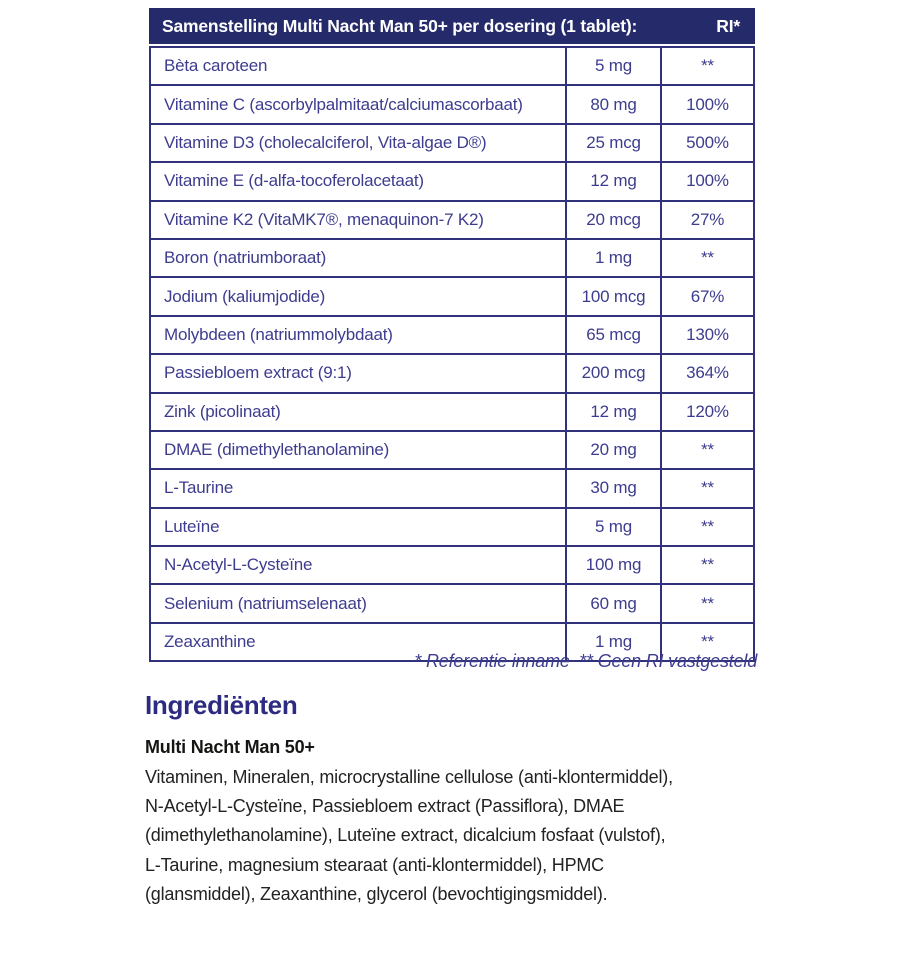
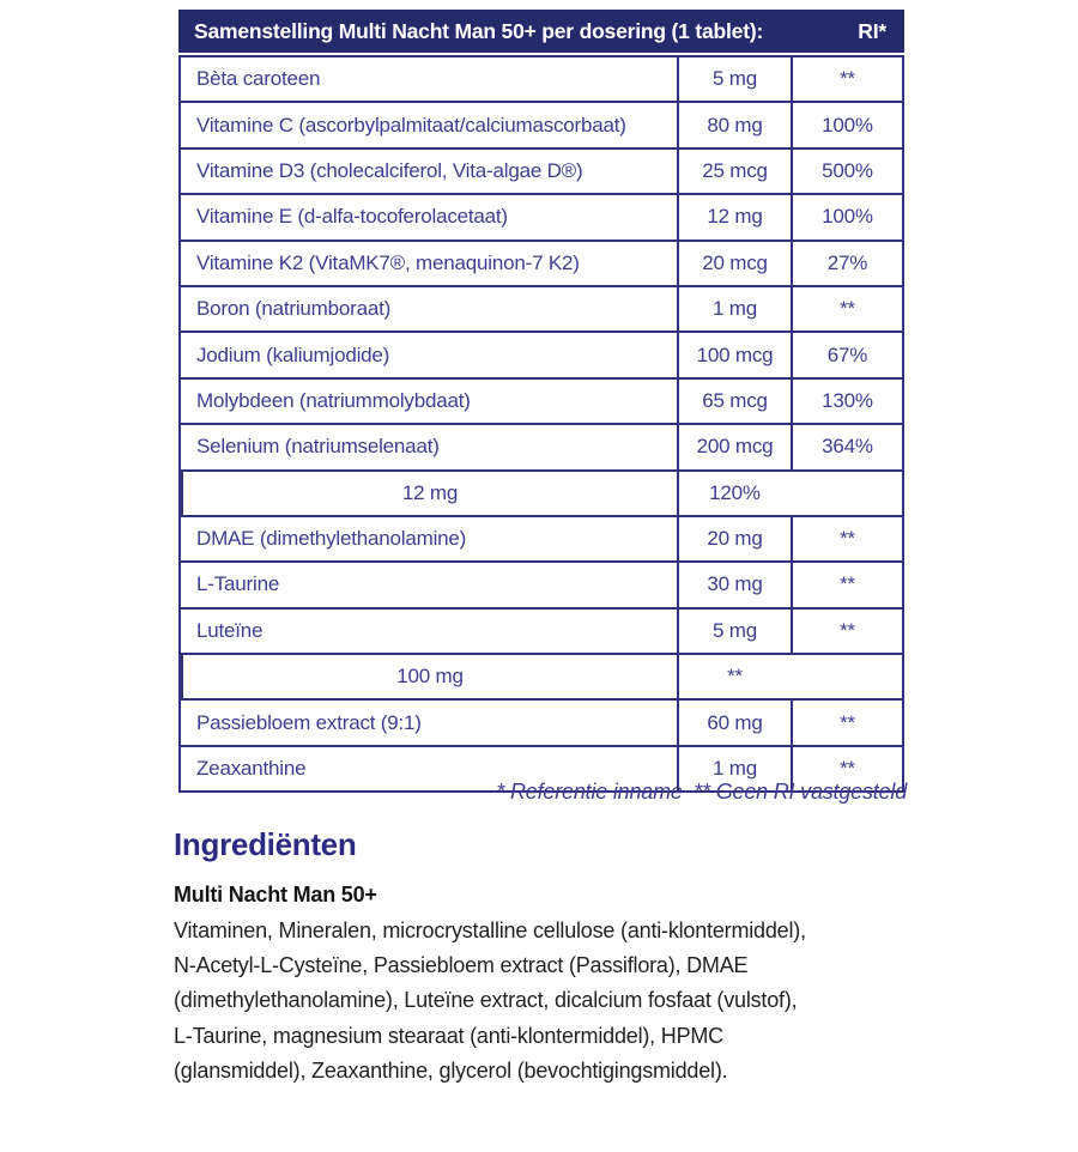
  Samenstelling Multi Nacht Man 50+ per dosering (1 tablet):
  RI*
  Bèta caroteen
  5 mg
  **
  Vitamine C (ascorbylpalmitaat/calciumascorbaat)
  80 mg
  100%
  Vitamine D3 (cholecalciferol, Vita-algae D®)
  25 mcg
  500%
  Vitamine E (d-alfa-tocoferolacetaat)
  12 mg
  100%
  Vitamine K2 (VitaMK7®, menaquinon-7 K2)
  20 mcg
  27%
  Boron (natriumboraat)
  1 mg
  **
  Jodium (kaliumjodide)
  100 mcg
  67%
  Molybdeen (natriummolybdaat)
  65 mcg
  130%
- Passiebloem extract (9:1)
+ Selenium (natriumselenaat)
  200 mcg
  364%
- Zink (picolinaat)
  12 mg
  120%
  DMAE (dimethylethanolamine)
  20 mg
  **
  L-Taurine
  30 mg
  **
  Luteïne
  5 mg
  **
- N-Acetyl-L-Cysteïne
  100 mg
  **
- Selenium (natriumselenaat)
+ Passiebloem extract (9:1)
  60 mg
  **
  Zeaxanthine
  1 mg
  **
  * Referentie inname ** Geen RI vastgesteld
  Ingrediënten
  Multi Nacht Man 50+
  Vitaminen, Mineralen, microcrystalline cellulose (anti-klontermiddel),
  N-Acetyl-L-Cysteïne, Passiebloem extract (Passiflora), DMAE
  (dimethylethanolamine), Luteïne extract, dicalcium fosfaat (vulstof),
  L-Taurine, magnesium stearaat (anti-klontermiddel), HPMC
  (glansmiddel), Zeaxanthine, glycerol (bevochtigingsmiddel).
